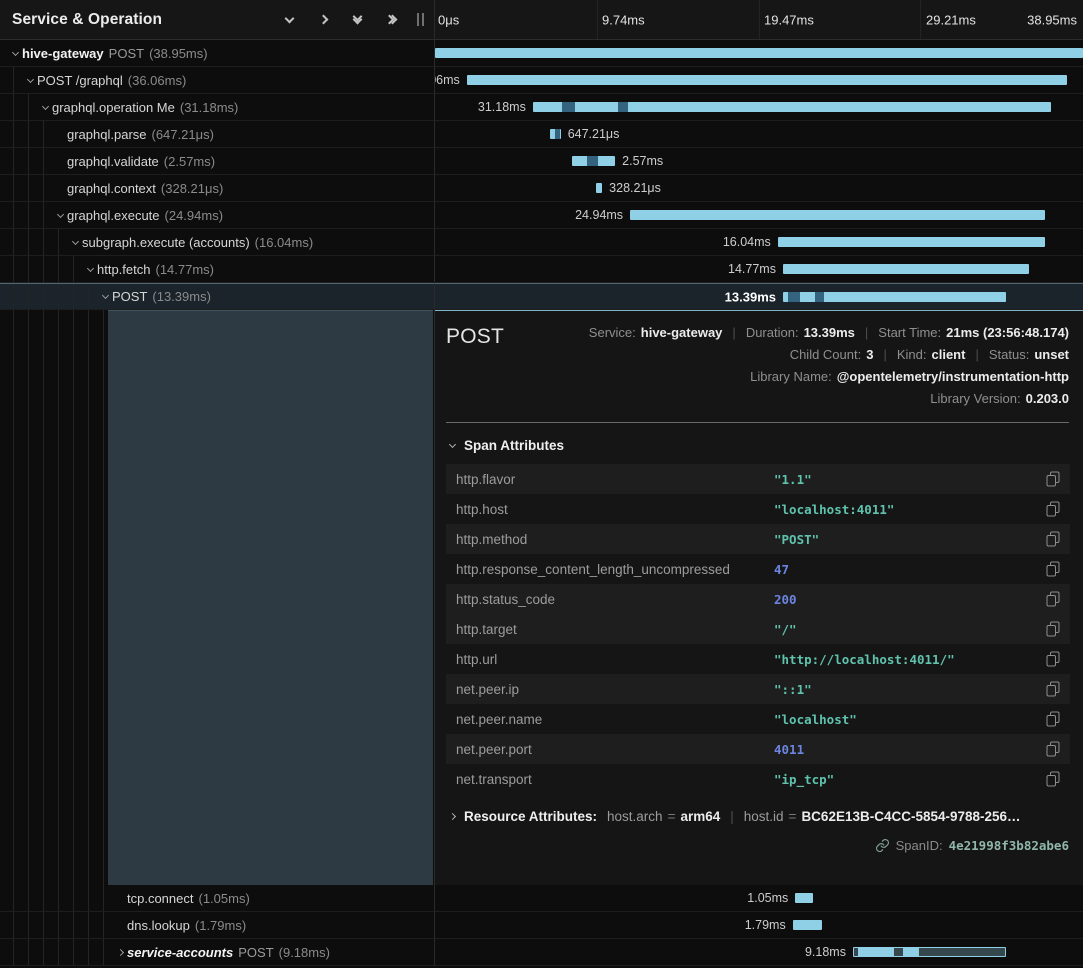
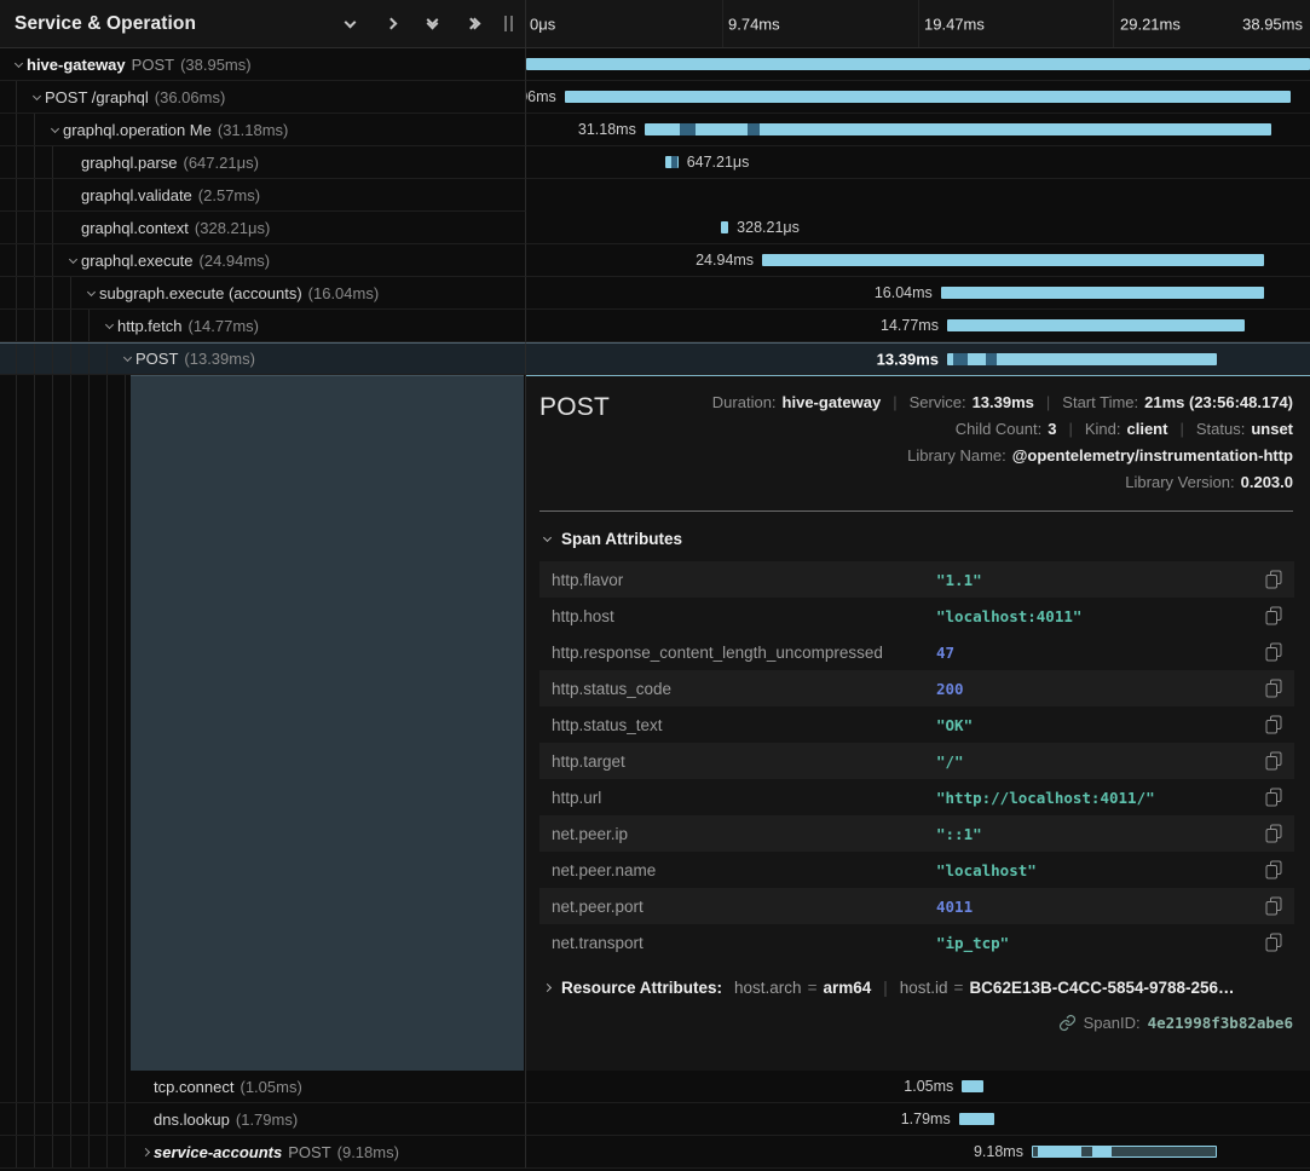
  Service & Operation
  0μs
  9.74ms
  19.47ms
  29.21ms
  38.95ms
  hive-gateway
  POST
  (38.95ms)
  POST /graphql
  (36.06ms)
  graphql.operation Me
  (31.18ms)
  31.18ms
  graphql.parse
  (647.21μs)
  647.21μs
  graphql.validate
  (2.57ms)
- 2.57ms
  graphql.context
  (328.21μs)
  328.21μs
  graphql.execute
  (24.94ms)
  24.94ms
  subgraph.execute (accounts)
  (16.04ms)
  16.04ms
  http.fetch
  (14.77ms)
  14.77ms
  POST
  (13.39ms)
  13.39ms
  POST
- Service:
+ Duration:
  hive-gateway
  |
- Duration:
+ Service:
  13.39ms
  |
  Start Time:
  21ms (23:56:48.174)
  Child Count:
  3
  |
  Kind:
  client
  |
  Status:
  unset
  Library Name:
  @opentelemetry/instrumentation-http
  Library Version:
  0.203.0
  Span Attributes
  http.flavor
  "1.1"
  http.host
  "localhost:4011"
- http.method
- "POST"
  http.response_content_length_uncompressed
  47
  http.status_code
  200
+ http.status_text
+ "OK"
  http.target
  "/"
  http.url
  "http://localhost:4011/"
  net.peer.ip
  "::1"
  net.peer.name
  "localhost"
  net.peer.port
  4011
  net.transport
  "ip_tcp"
  Resource Attributes:
  host.arch = arm64 | host.id = BC62E13B-C4CC-5854-9788-256…
  SpanID:
  4e21998f3b82abe6
  tcp.connect
  (1.05ms)
  1.05ms
  dns.lookup
  (1.79ms)
  1.79ms
  service-accounts
  POST
  (9.18ms)
  9.18ms
